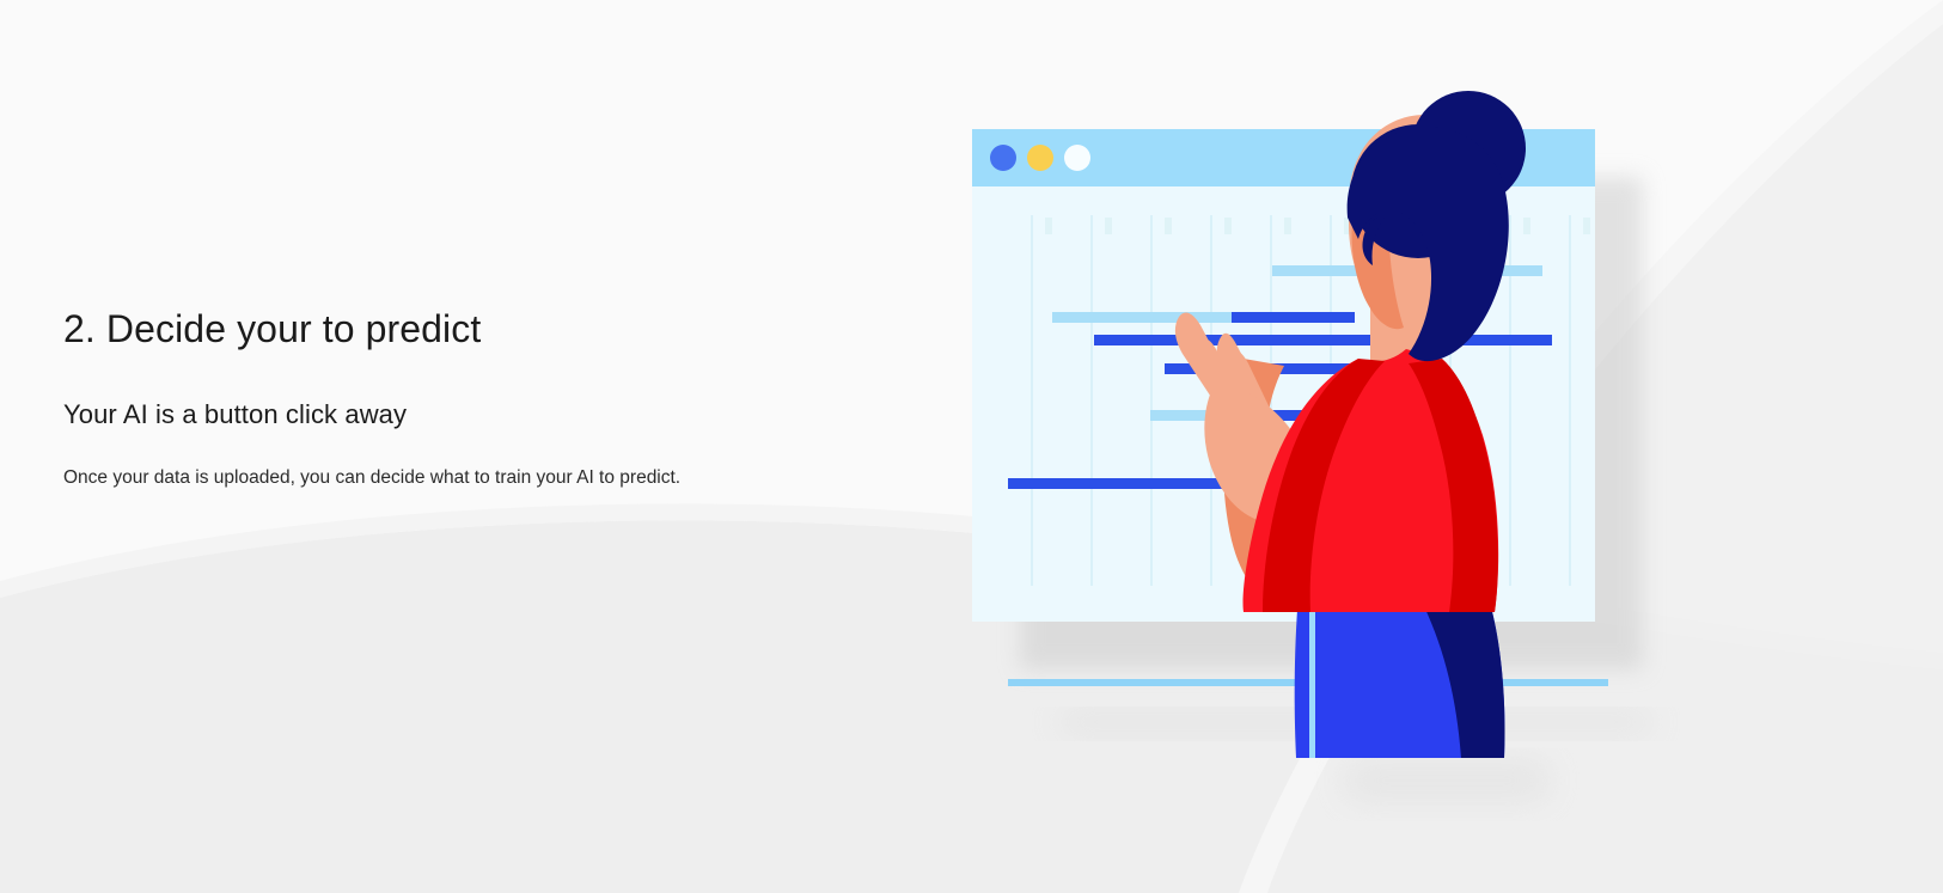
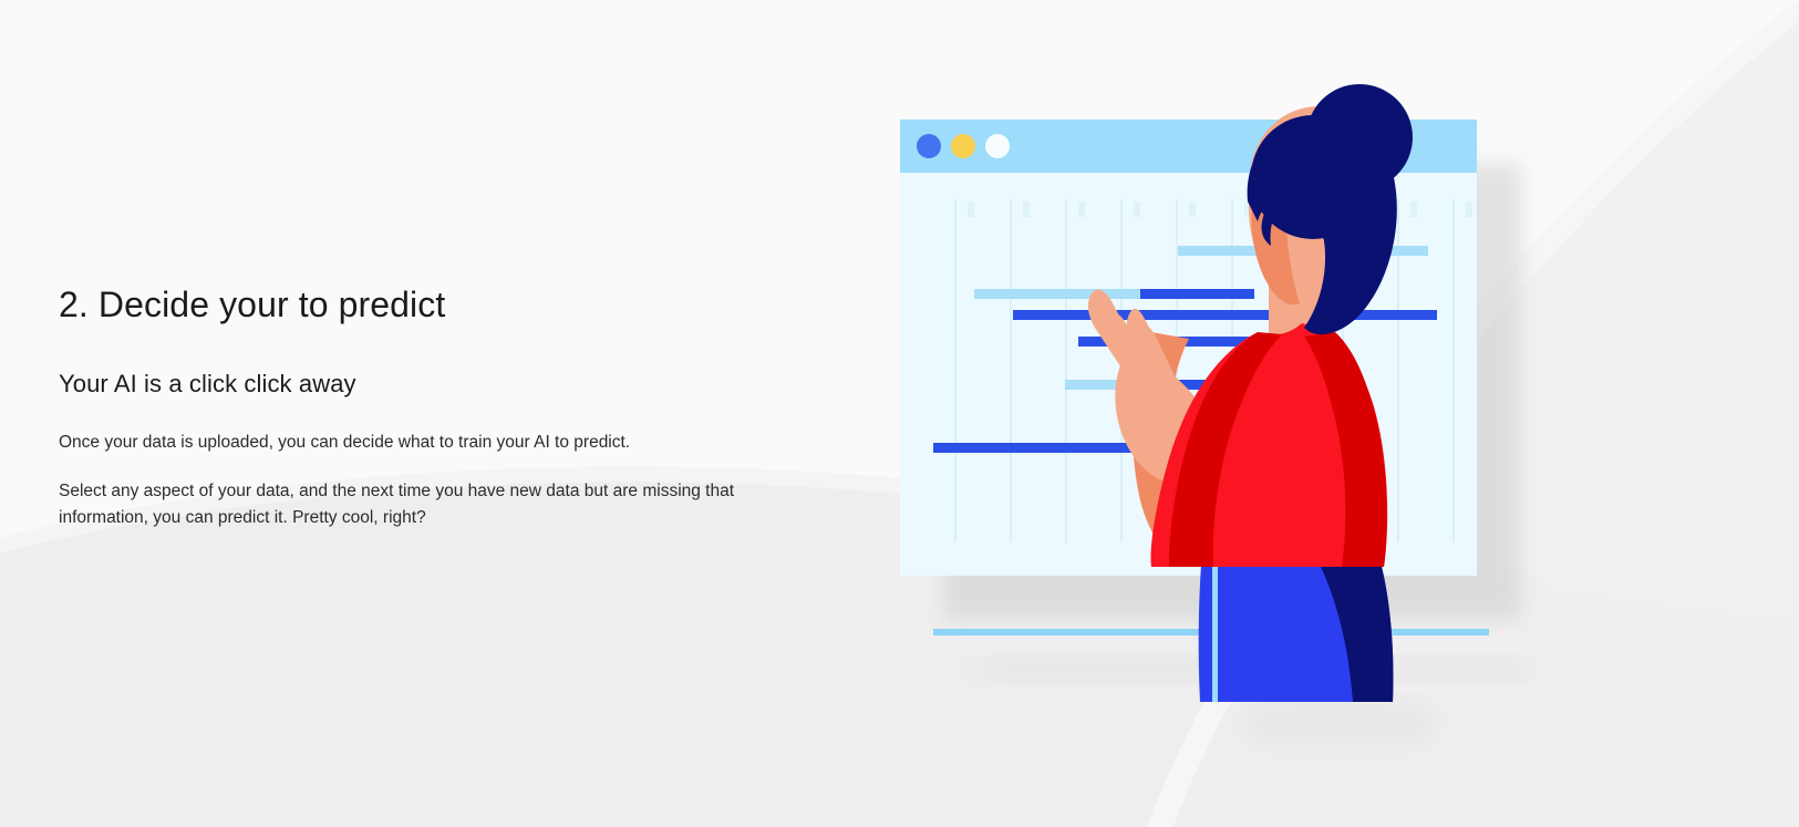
  2. Decide your to predict
- Your AI is a button click away
+ Your AI is a click click away
  Once your data is uploaded, you can decide what to train your AI to predict.
+ Select any aspect of your data, and the next time you have new data but are missing that information, you can predict it. Pretty cool, right?
